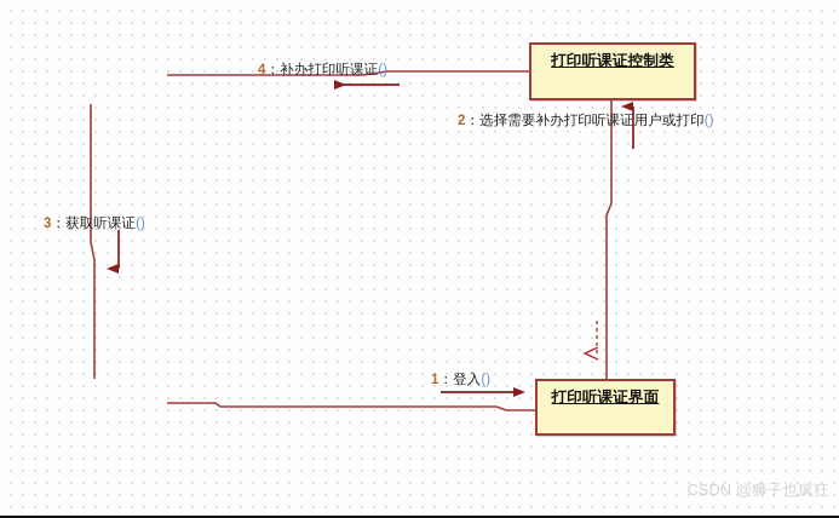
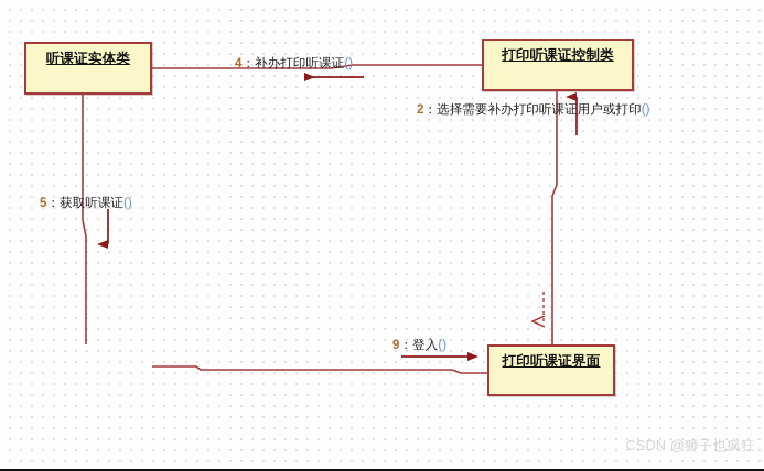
+ 听课证实体类
  打印听课证控制类
  打印听课证界面
- 1：登入()
+ 9：登入()
  2：选择需要补办打印听课证用户或打印()
  4：补办打印听课证()
- 3：获取听课证()
+ 5：获取听课证()
  CSDN @狮子也疯狂
